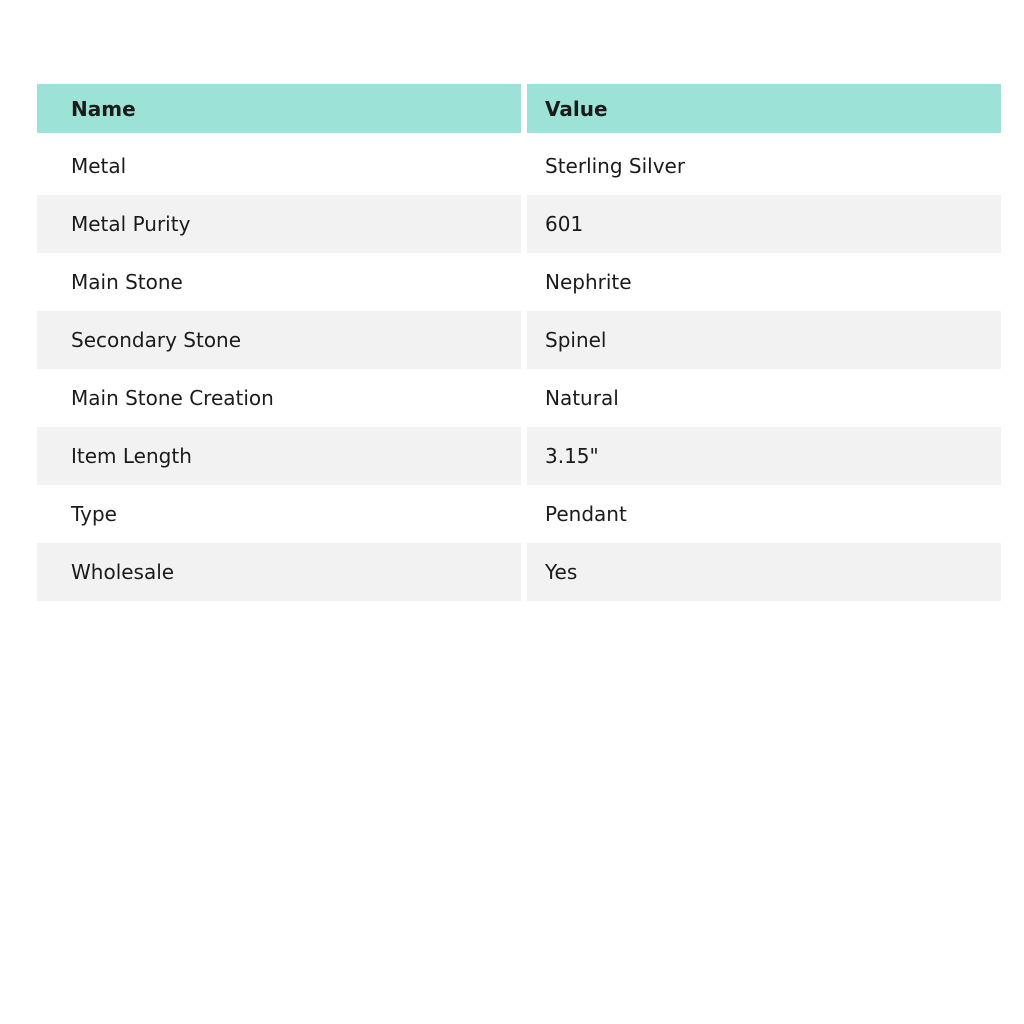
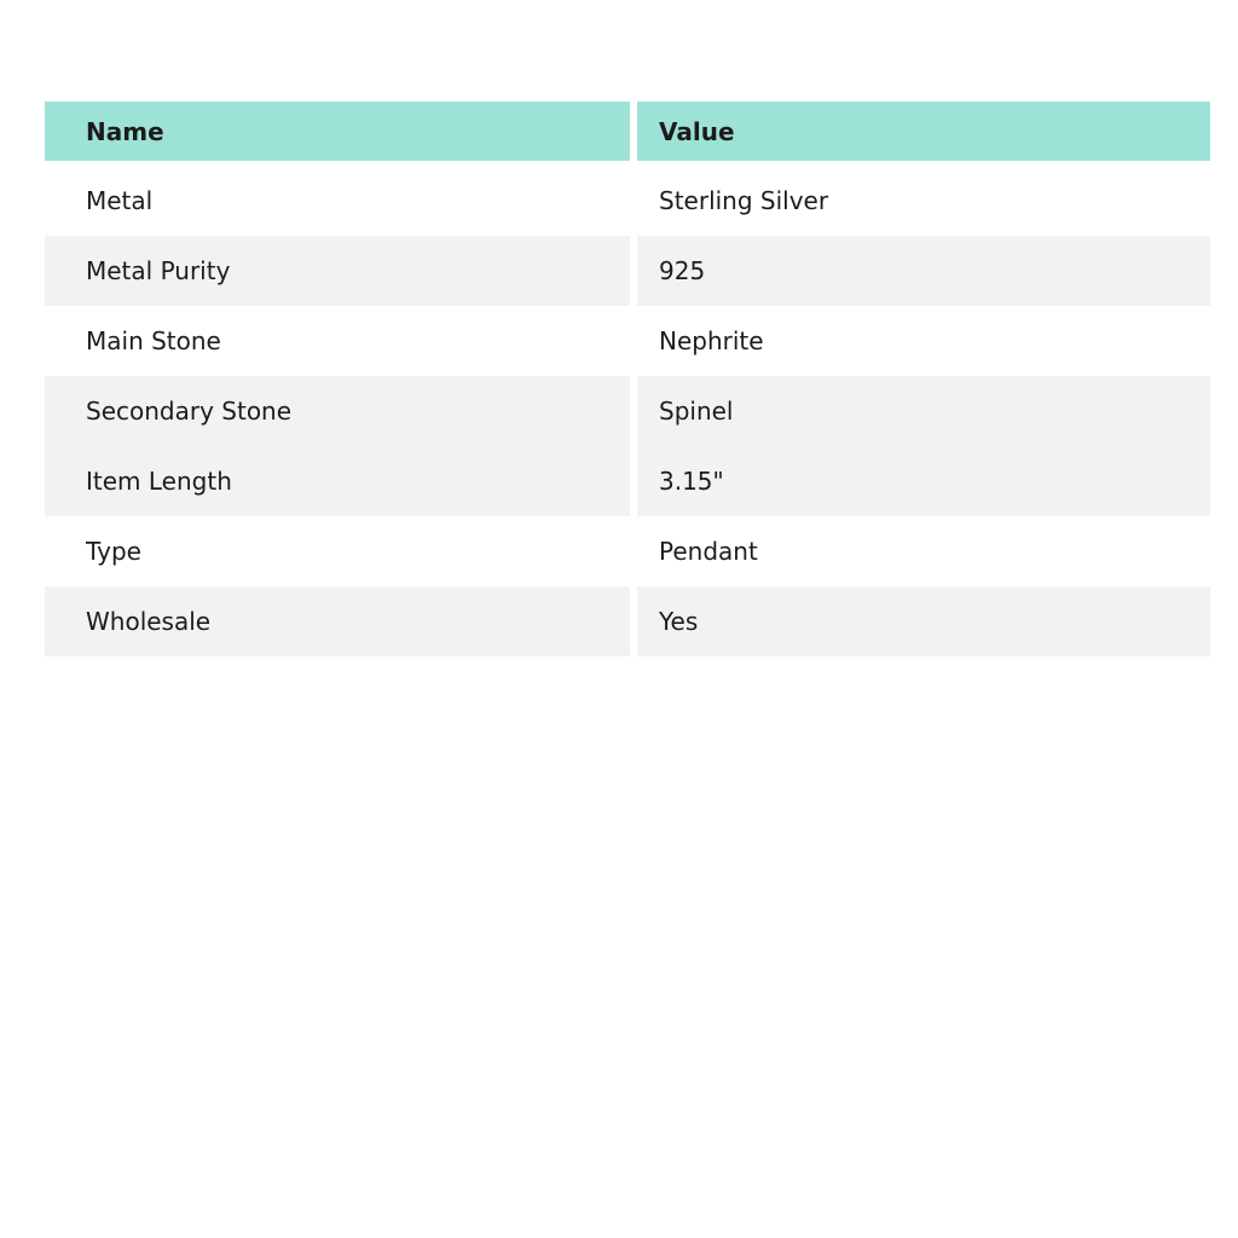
  Name
  Value
  Metal
  Sterling Silver
  Metal Purity
- 601
+ 925
  Main Stone
  Nephrite
  Secondary Stone
  Spinel
- Main Stone Creation
- Natural
  Item Length
  3.15"
  Type
  Pendant
  Wholesale
  Yes
